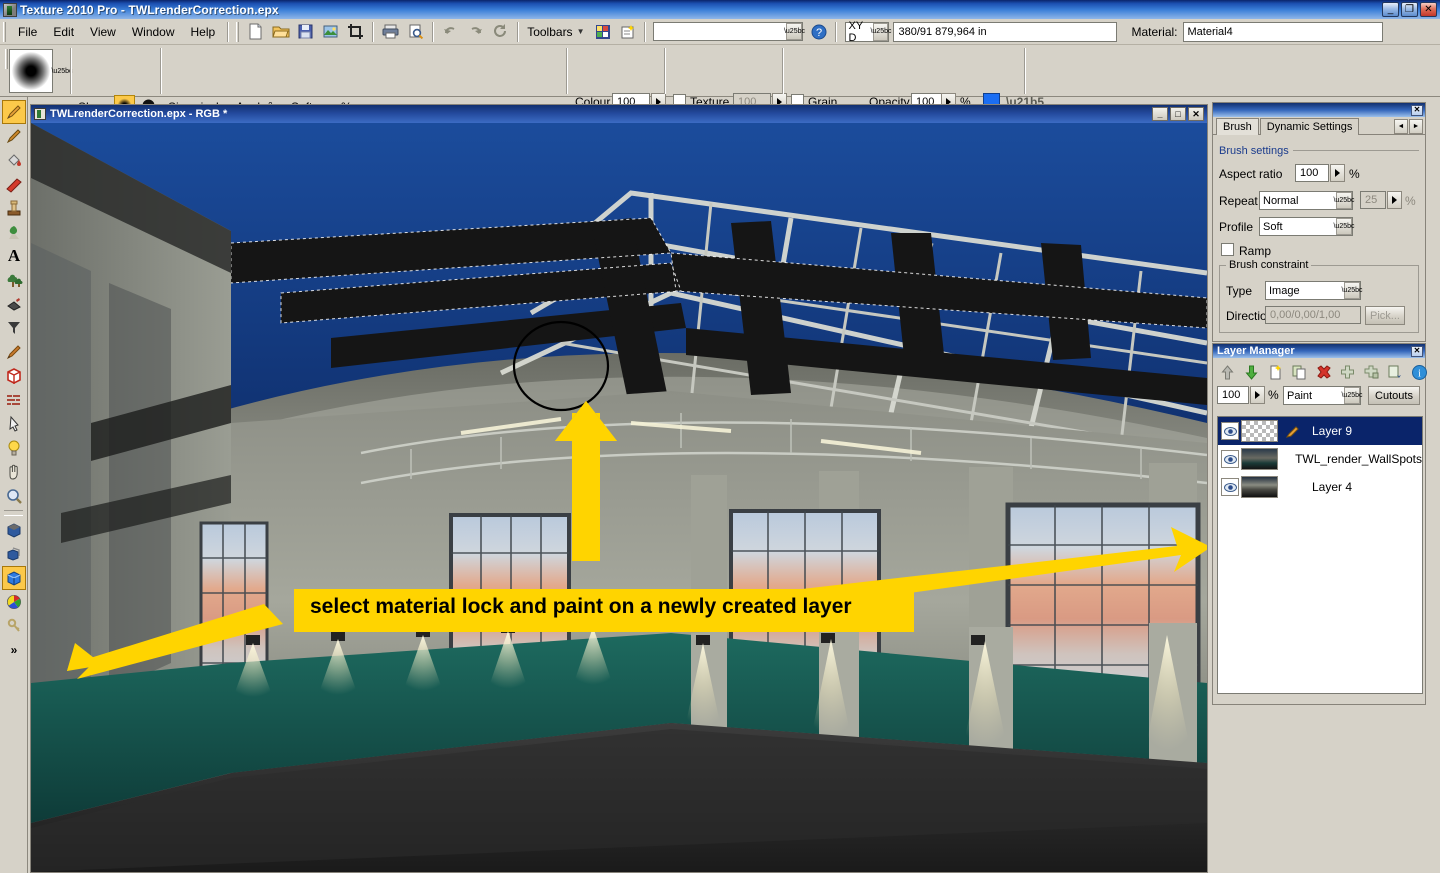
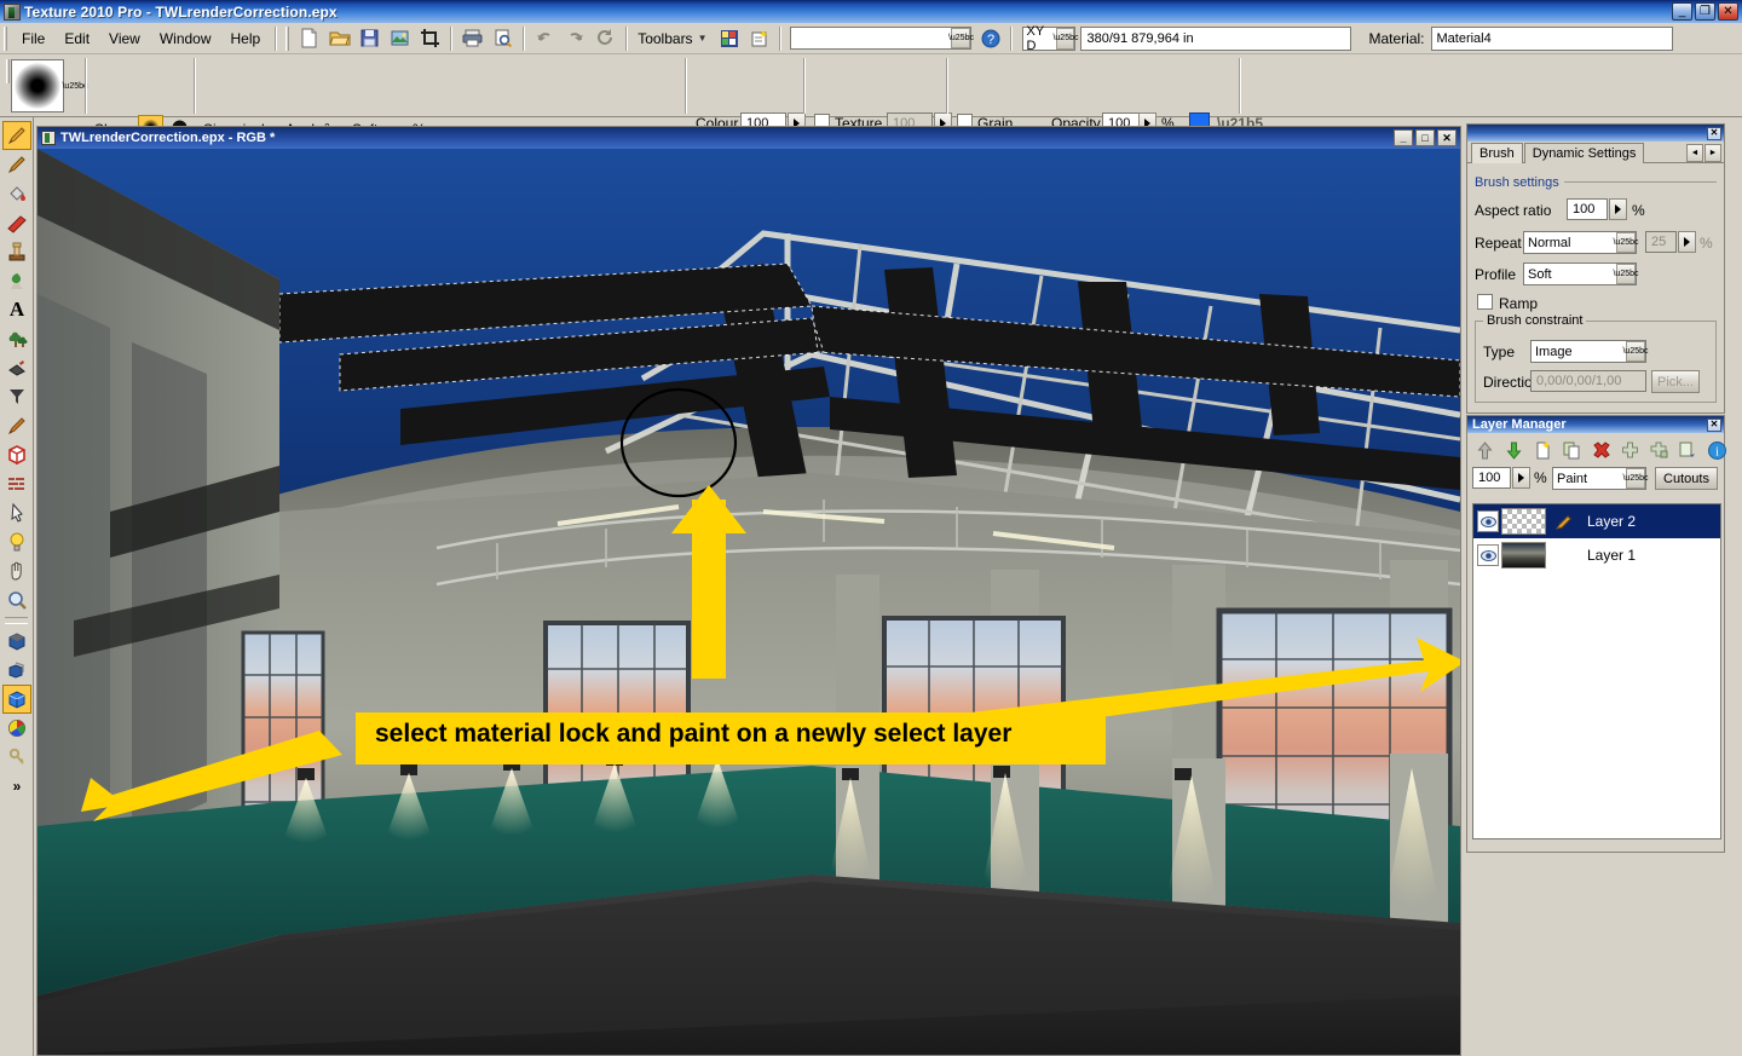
  Texture 2010 Pro - TWLrenderCorrection.epx
  _
  ❐
  ✕
  File
  Edit
  View
  Window
  Help
  Toolbars
  ▼
  ?
  XY D
  380/91 879,964 in
  Material:
  Material4
  Colour
  100
  Texture
  100
  Grain
  Opacity
  100
  %
  \u21b5
  A
  »
  TWLrenderCorrection.epx - RGB *
  _
  □
  ✕
- select material lock and paint on a newly created layer
+ select material lock and paint on a newly select layer
  ✕
  Brush
  Dynamic Settings
  Brush settings
  Aspect ratio
  100
  %
  Repeat
  Normal
  25
  %
  Profile
  Soft
  Ramp
  Brush constraint
  Type
  Image
  Directio
  0,00/0,00/1,00
  Pick...
  Layer Manager
  ✕
  i
  100
  %
  Paint
  Cutouts
- Layer 9
+ Layer 2
- TWL_render_WallSpots
- Layer 4
+ Layer 1
